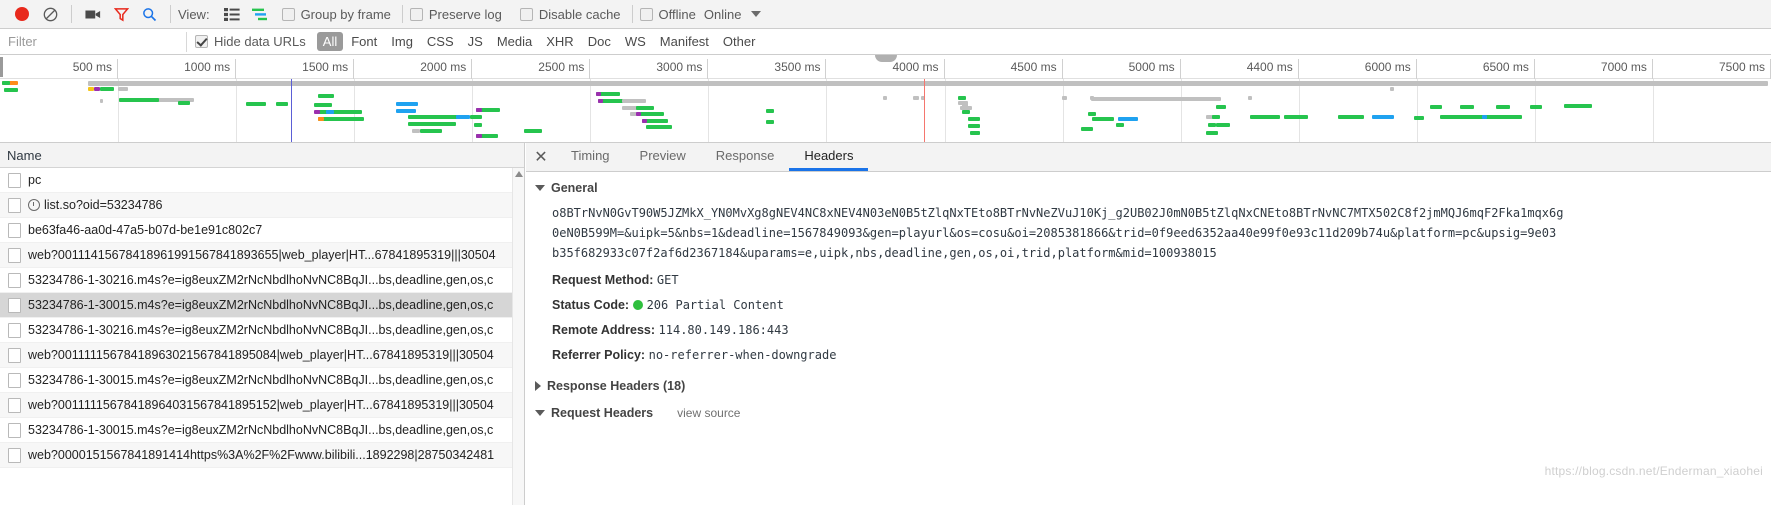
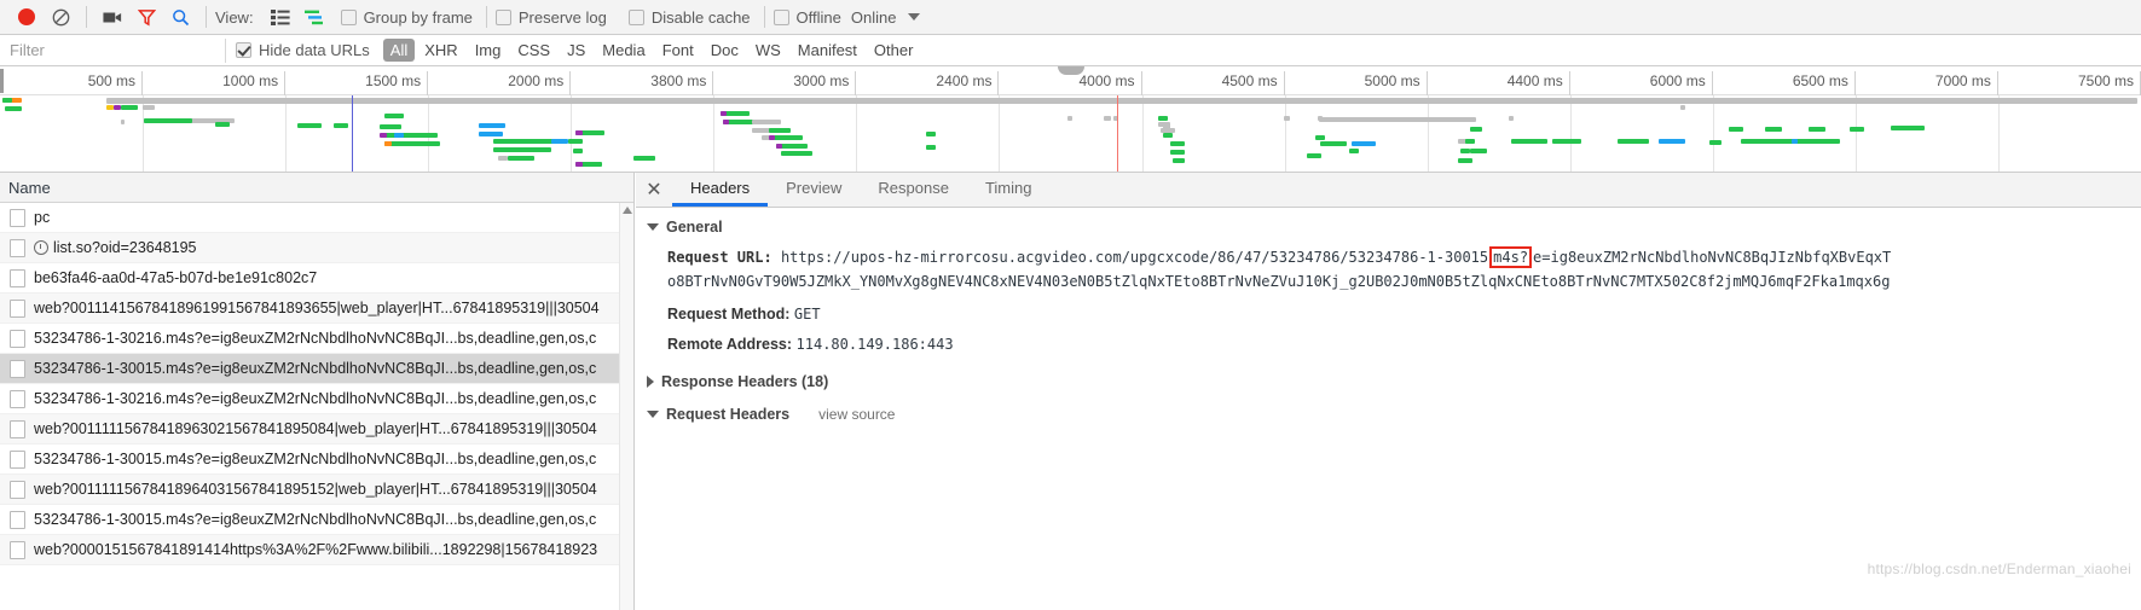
  View:
  Group by frame
  Preserve log
  Disable cache
  Offline
  Online
  Filter
  Hide data URLs
  All
- Font
+ XHR
  Img
  CSS
  JS
  Media
- XHR
+ Font
  Doc
  WS
  Manifest
  Other
  500 ms
  1000 ms
  1500 ms
  2000 ms
- 2500 ms
+ 3800 ms
  3000 ms
- 3500 ms
+ 2400 ms
  4000 ms
  4500 ms
  5000 ms
  4400 ms
  6000 ms
  6500 ms
  7000 ms
  7500 ms
  Name
  pc
- list.so?oid=53234786
+ list.so?oid=23648195
  be63fa46-aa0d-47a5-b07d-be1e91c802c7
  web?00111415678418961991567841893655|web_player|HT...67841895319|||30504
  53234786-1-30216.m4s?e=ig8euxZM2rNcNbdlhoNvNC8BqJI...bs,deadline,gen,os,c
  53234786-1-30015.m4s?e=ig8euxZM2rNcNbdlhoNvNC8BqJI...bs,deadline,gen,os,c
  53234786-1-30216.m4s?e=ig8euxZM2rNcNbdlhoNvNC8BqJI...bs,deadline,gen,os,c
  web?00111115678418963021567841895084|web_player|HT...67841895319|||30504
  53234786-1-30015.m4s?e=ig8euxZM2rNcNbdlhoNvNC8BqJI...bs,deadline,gen,os,c
  web?00111115678418964031567841895152|web_player|HT...67841895319|||30504
  53234786-1-30015.m4s?e=ig8euxZM2rNcNbdlhoNvNC8BqJI...bs,deadline,gen,os,c
- web?0000151567841891414https%3A%2F%2Fwww.bilibili...1892298|28750342481
+ web?0000151567841891414https%3A%2F%2Fwww.bilibili...1892298|15678418923
  ✕
- Timing
+ Headers
  Preview
  Response
- Headers
+ Timing
  General
+ Request URL: https://upos-hz-mirrorcosu.acgvideo.com/upgcxcode/86/47/53234786/53234786-1-30015 m4s? e=ig8euxZM2rNcNbdlhoNvNC8BqJIzNbfqXBvEqxT
  o8BTrNvN0GvT90W5JZMkX_YN0MvXg8gNEV4NC8xNEV4N03eN0B5tZlqNxTEto8BTrNvNeZVuJ10Kj_g2UB02J0mN0B5tZlqNxCNEto8BTrNvNC7MTX502C8f2jmMQJ6mqF2Fka1mqx6g
- 0eN0B599M=&uipk=5&nbs=1&deadline=1567849093&gen=playurl&os=cosu&oi=2085381866&trid=0f9eed6352aa40e99f0e93c11d209b74u&platform=pc&upsig=9e03
- b35f682933c07f2af6d2367184&uparams=e,uipk,nbs,deadline,gen,os,oi,trid,platform&mid=100938015
  Request Method: GET
- Status Code: 206 Partial Content
  Remote Address: 114.80.149.186:443
- Referrer Policy: no-referrer-when-downgrade
  Response Headers (18)
  Request Headers
  view source
  https://blog.csdn.net/Enderman_xiaohei
